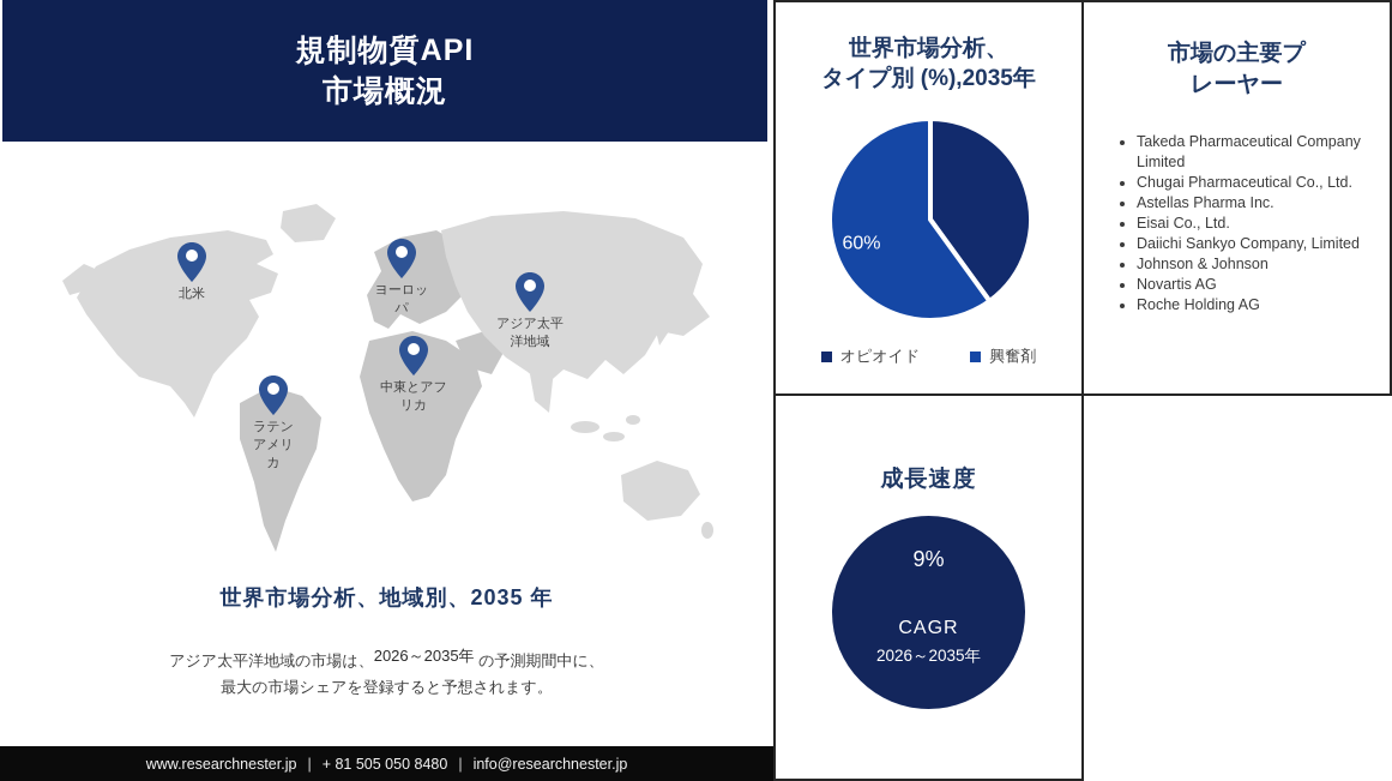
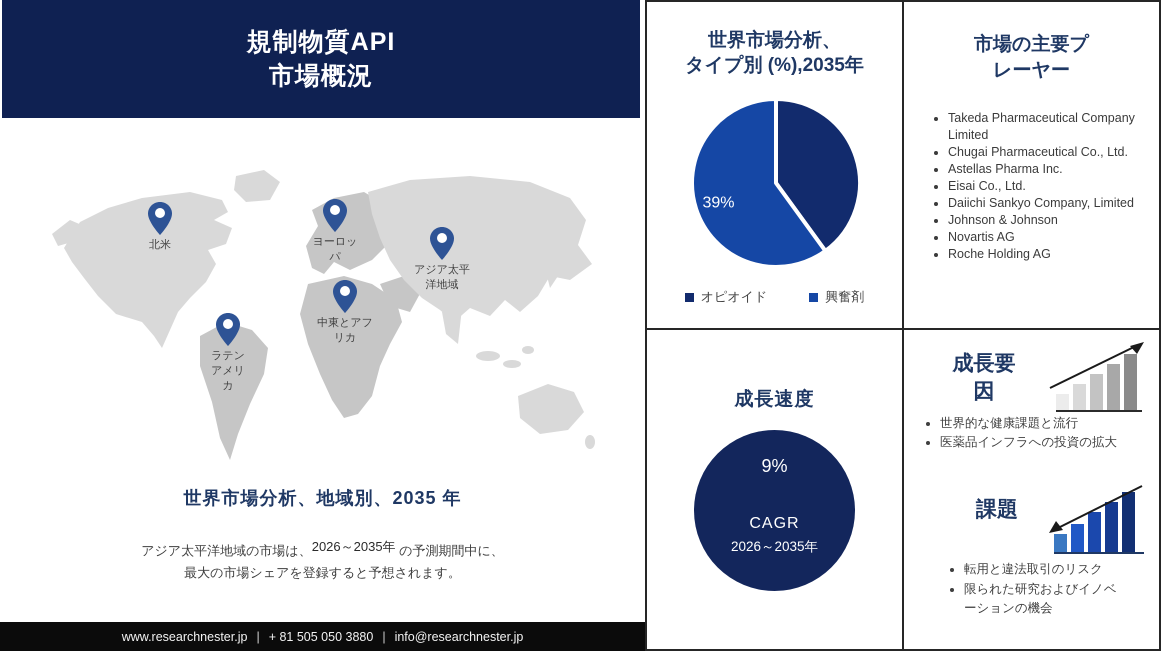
  規制物質API
  市場概況
  北米
  ヨーロッ
  パ
  アジア太平
  洋地域
  中東とアフ
  リカ
  ラテン
  アメリ
  カ
  世界市場分析、地域別、2035 年
  アジア太平洋地域の市場は、2026～2035年 の予測期間中に、
  最大の市場シェアを登録すると予想されます。
  www.researchnester.jp
  |
- + 81 505 050 8480
+ + 81 505 050 3880
  |
  info@researchnester.jp
  世界市場分析、
  タイプ別 (%),2035年
- 60%
+ 39%
  オピオイド
  興奮剤
  市場の主要プ
  レーヤー
  Takeda Pharmaceutical Company Limited
  Chugai Pharmaceutical Co., Ltd.
  Astellas Pharma Inc.
  Eisai Co., Ltd.
  Daiichi Sankyo Company, Limited
  Johnson & Johnson
  Novartis AG
  Roche Holding AG
  成長速度
  9%
  CAGR
  2026～2035年
+ 成長要
+ 因
+ 世界的な健康課題と流行
+ 医薬品インフラへの投資の拡大
+ 課題
+ 転用と違法取引のリスク
+ 限られた研究およびイノベーションの機会
